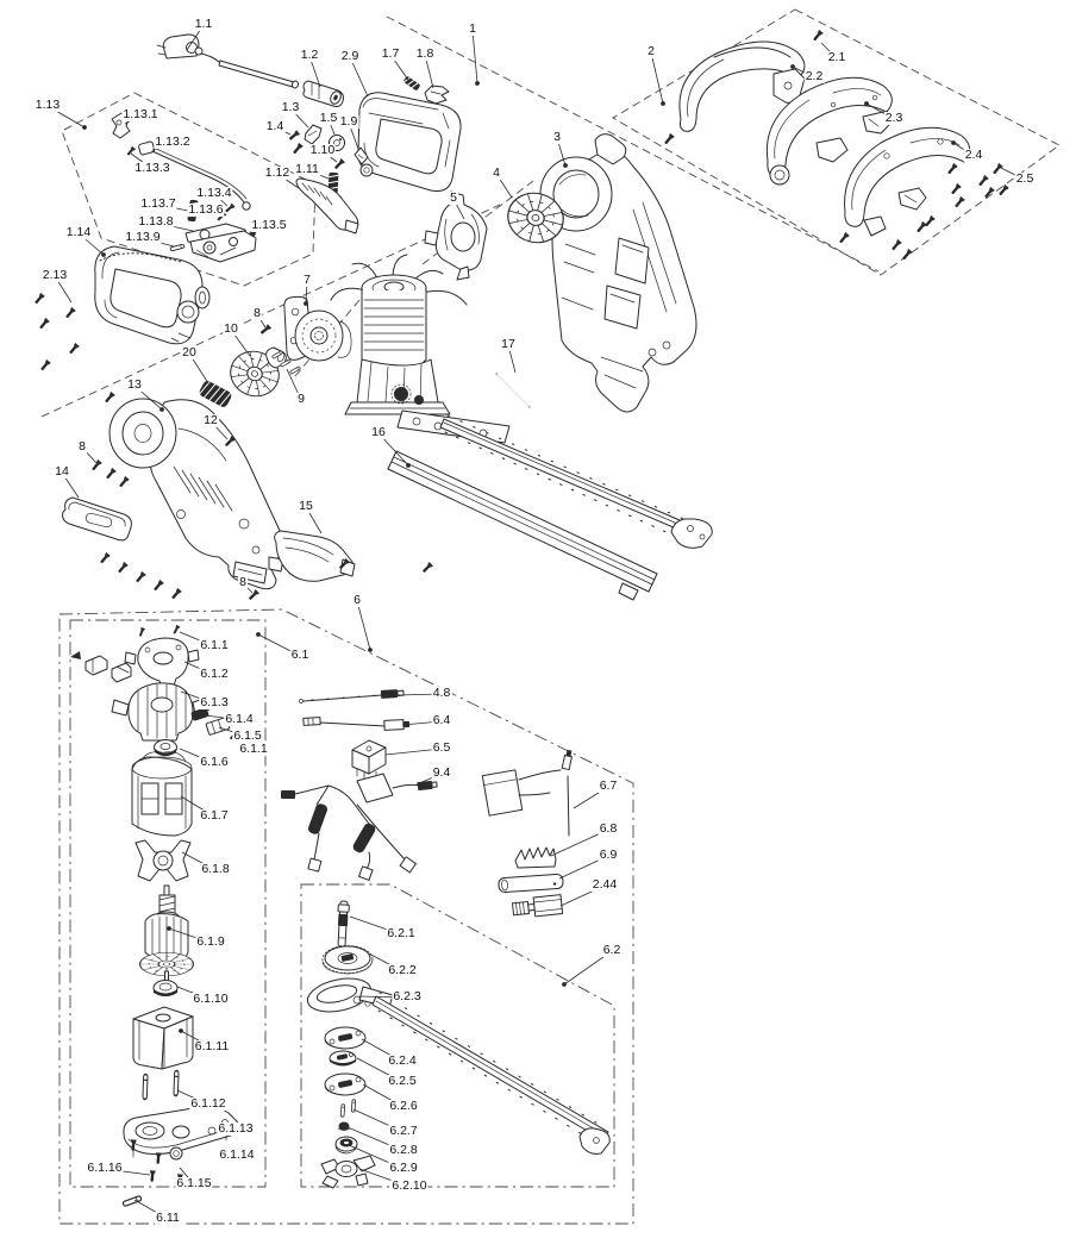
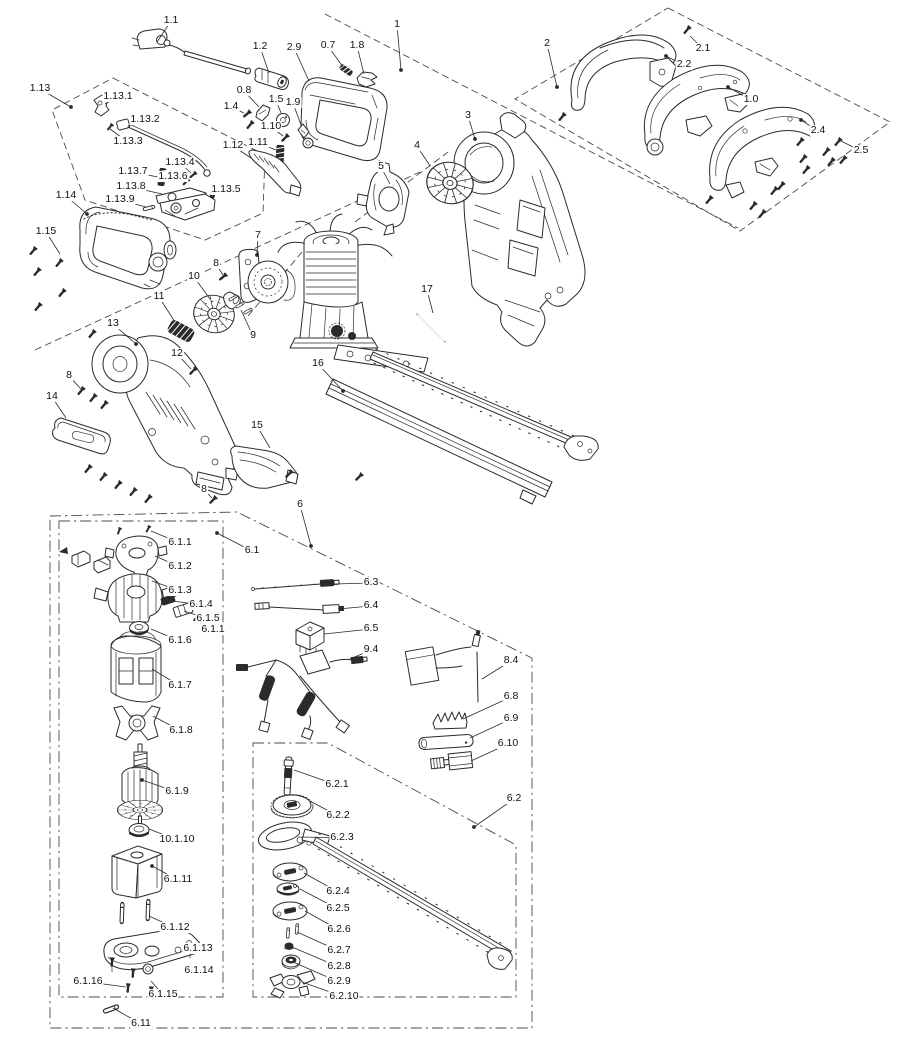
  1
  1.1
  1.2
  2.9
- 1.7
+ 0.7
  1.8
  2
  2.1
  2.2
- 2.3
+ 1.0
  2.4
  2.5
  3
  4
  5
- 1.3
+ 0.8
  1.4
  1.5
  1.9
  1.10
  1.11
  1.12
  1.13
  1.13.1
  1.13.2
  1.13.3
  1.13.7
  1.13.4
  1.13.6
  1.13.5
  1.13.8
  1.13.9
  1.14
- 2.13
+ 1.15
  7
  8
  10
- 20
+ 11
  9
  13
  12
  17
  16
  8
  14
  15
  8
  6
  6.1
  6.1.1
  6.1.2
  6.1.3
  6.1.4
  6.1.5
  6.1.1
  6.1.6
  6.1.7
  6.1.8
  6.1.9
- 6.1.10
+ 10.1.10
  6.1.11
  6.1.12
  6.1.13
  6.1.14
  6.1.15
  6.1.16
  6.11
- 4.8
+ 6.3
  6.4
  6.5
  9.4
- 6.7
+ 8.4
  6.8
  6.9
- 2.44
+ 6.10
  6.2
  6.2.1
  6.2.2
  6.2.3
  6.2.4
  6.2.5
  6.2.6
  6.2.7
  6.2.8
  6.2.9
  6.2.10
